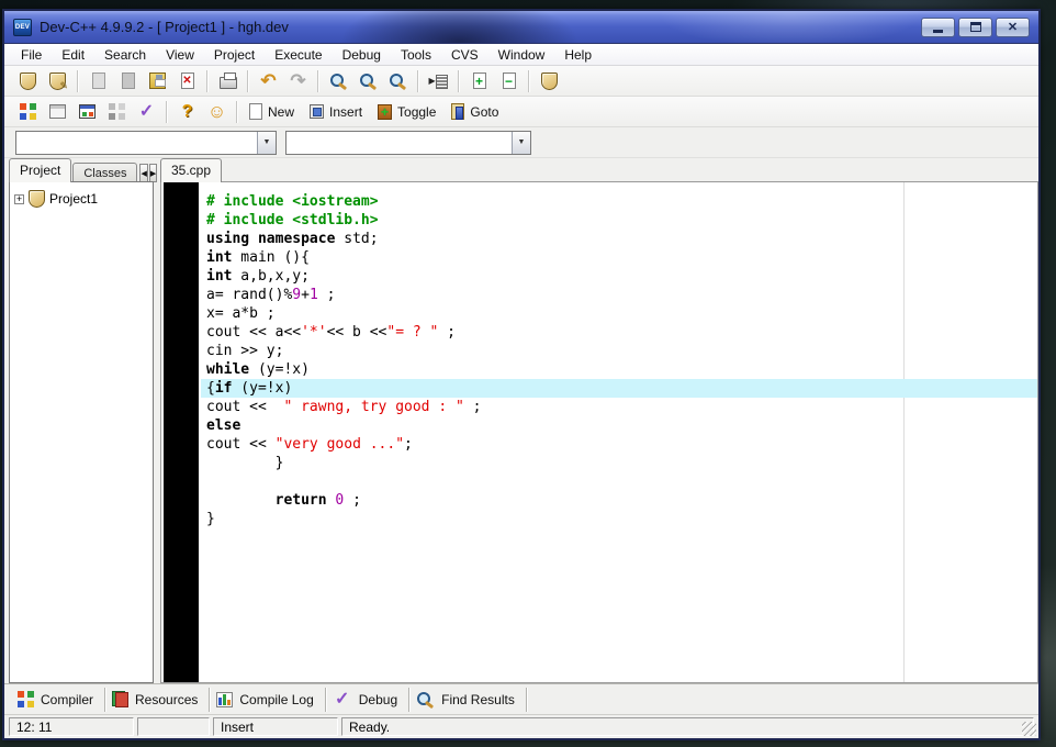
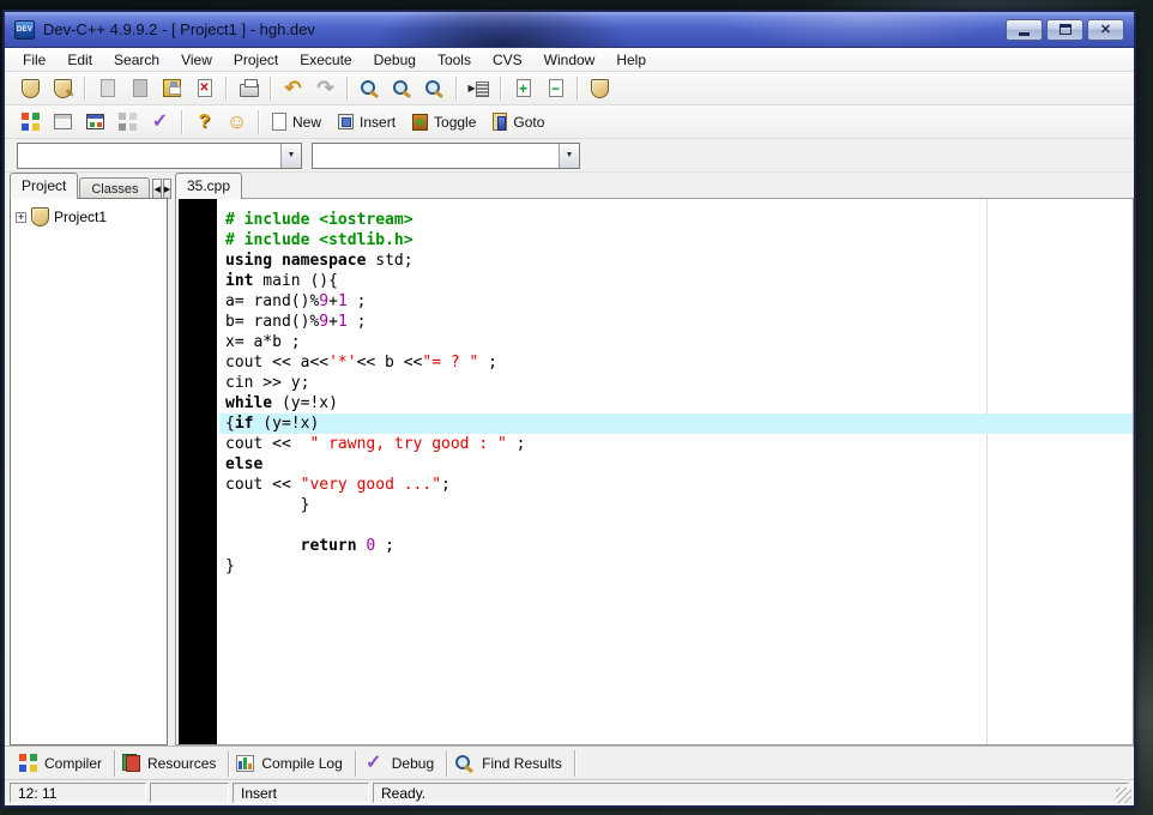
  Dev-C++ 4.9.9.2 - [ Project1 ] - hgh.dev
  File
  Edit
  Search
  View
  Project
  Execute
  Debug
  Tools
  CVS
  Window
  Help
  New
  Insert
  Toggle
  Goto
  Project
  Classes
  +
  Project1
  35.cpp
  # include <iostream>
  # include <stdlib.h>
  using namespace std;
  int main (){
- int a,b,x,y;
  a= rand()%9+1 ;
+ b= rand()%9+1 ;
  x= a*b ;
  cout << a<<'*'<< b <<"= ? " ;
  cin >> y;
  while (y=!x)
  {if (y=!x)
  cout << " rawng, try good : " ;
  else
  cout << "very good ...";
  }
  return 0 ;
  }
  Compiler
  Resources
  Compile Log
  Debug
  Find Results
  12: 11
  Insert
  Ready.
